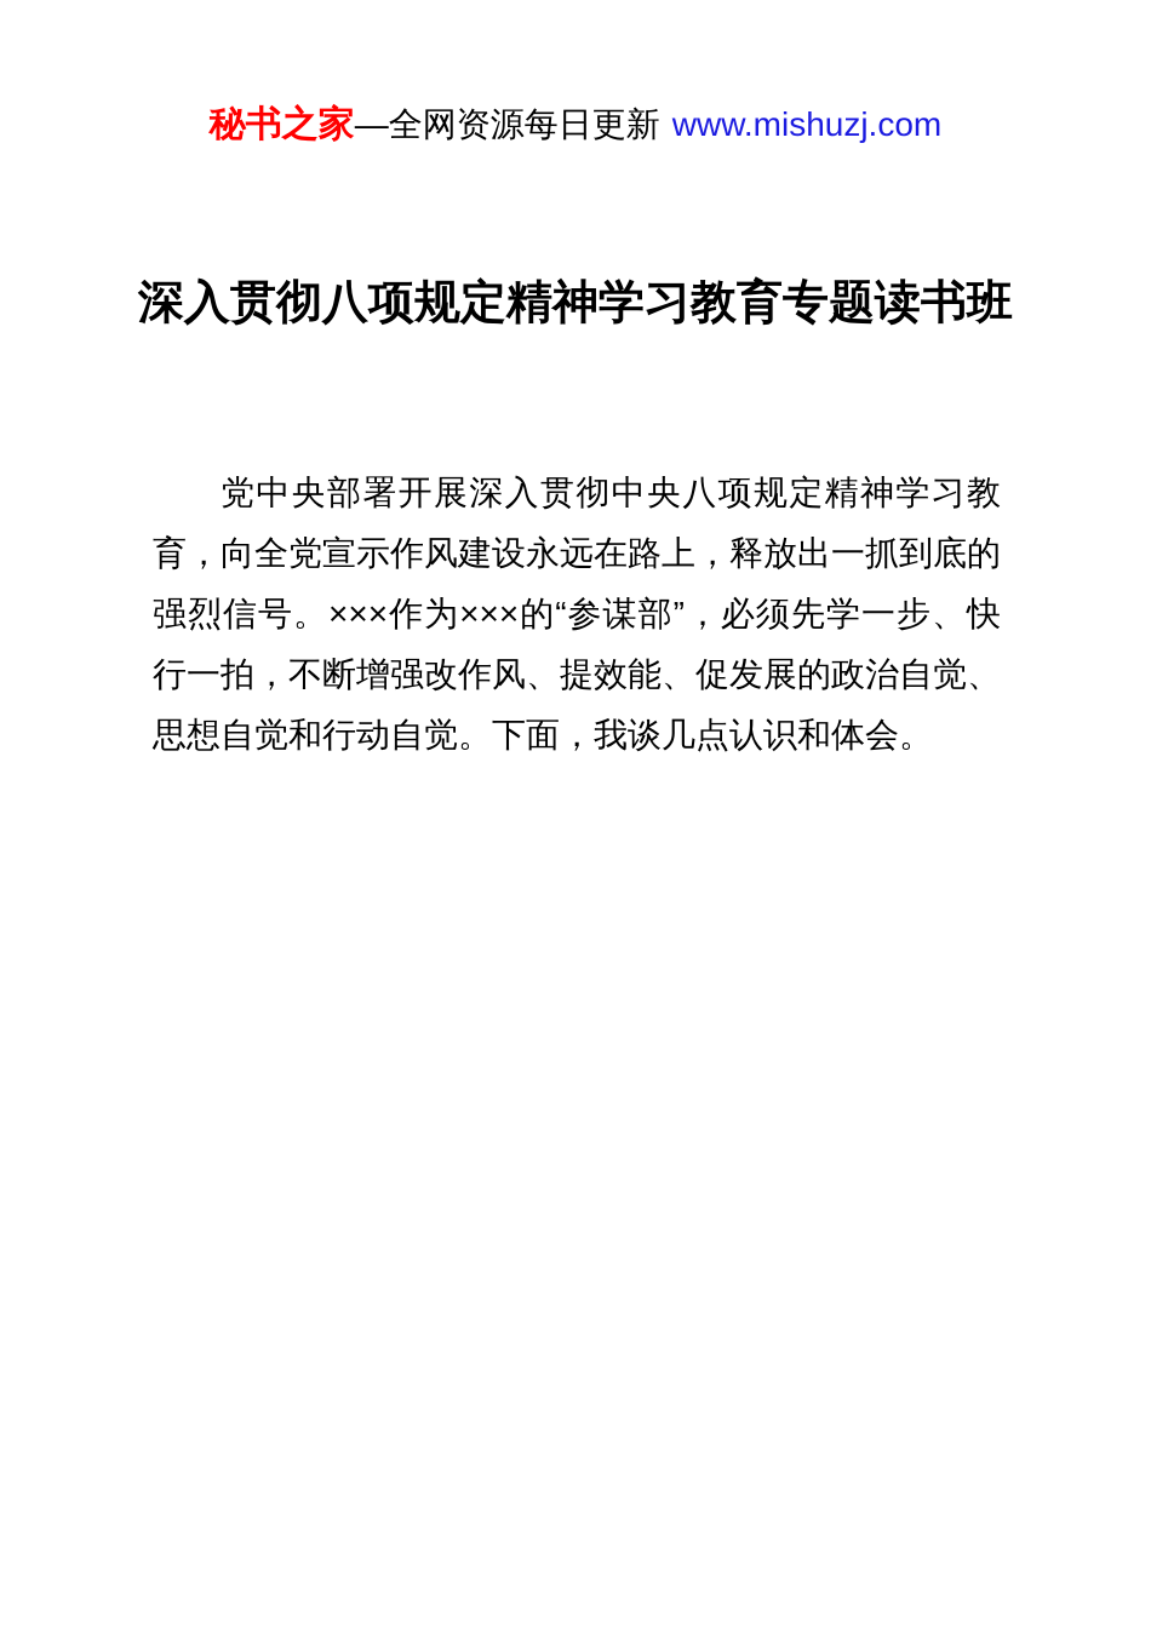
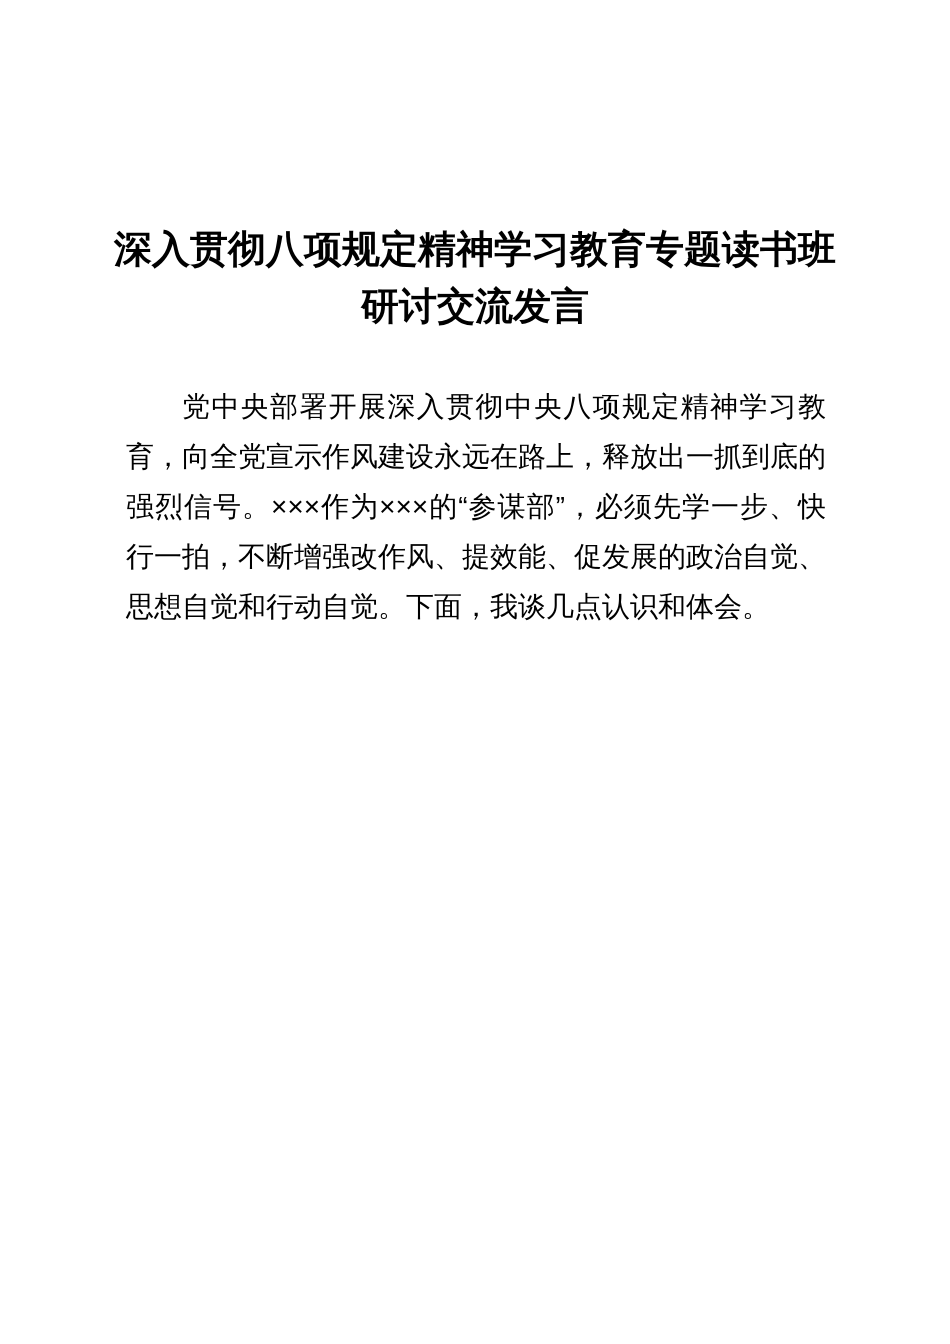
- 秘书之家—全网资源每日更新 www.mishuzj.com
  深入贯彻八项规定精神学习教育专题读书班
+ 研讨交流发言
  党中央部署开展深入贯彻中央八项规定精神学习教育，向全党宣示作风建设永远在路上，释放出一抓到底的强烈信号。×××作为×××的“参谋部”，必须先学一步、快行一拍，不断增强改作风、提效能、促发展的政治自觉、思想自觉和行动自觉。下面，我谈几点认识和体会。
